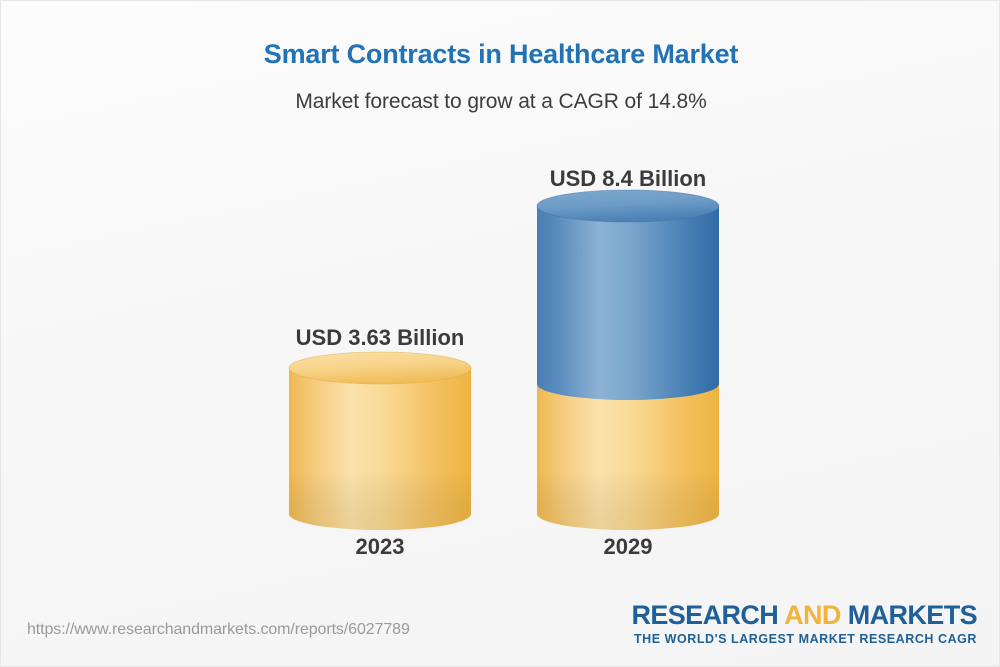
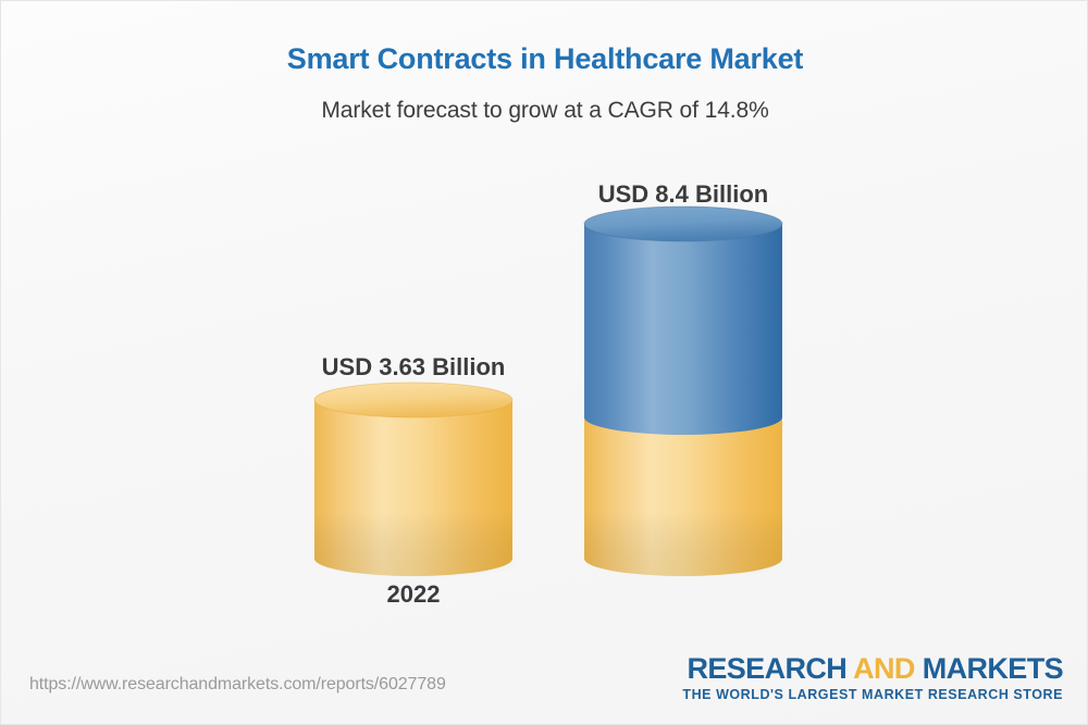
  Smart Contracts in Healthcare Market
  Market forecast to grow at a CAGR of 14.8%
  USD 3.63 Billion
  USD 8.4 Billion
- 2023
+ 2022
- 2029
  https://www.researchandmarkets.com/reports/6027789
  RESEARCH AND MARKETS
- THE WORLD'S LARGEST MARKET RESEARCH CAGR
+ THE WORLD'S LARGEST MARKET RESEARCH STORE
